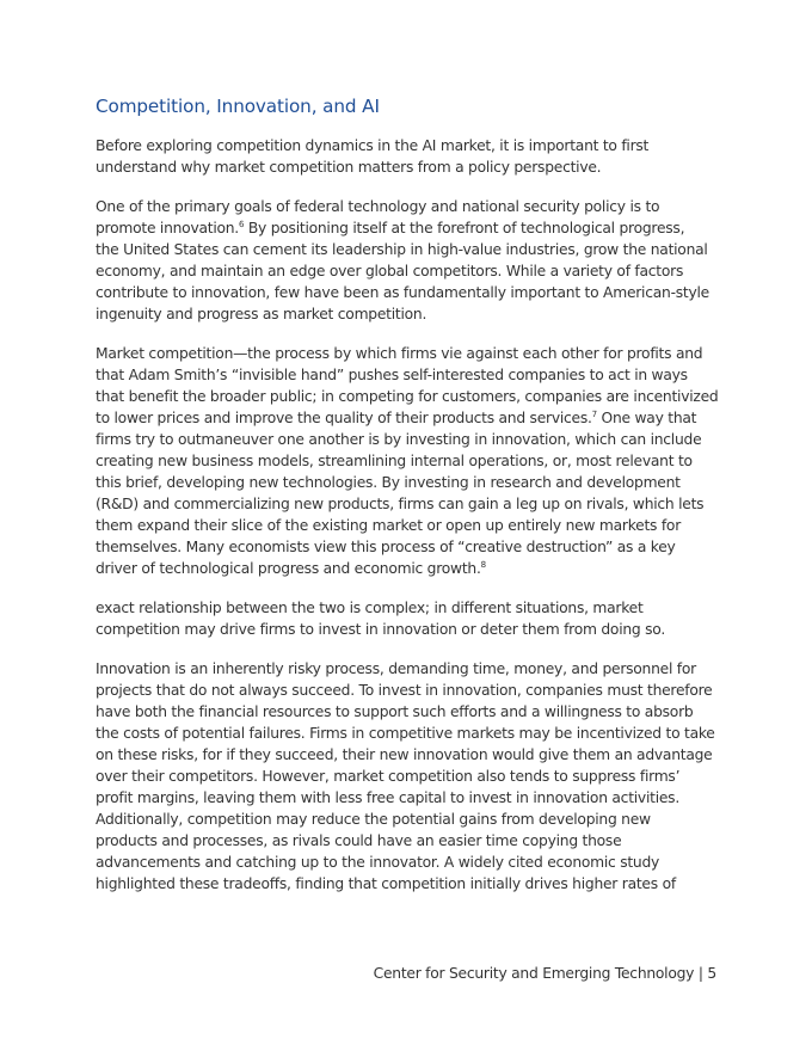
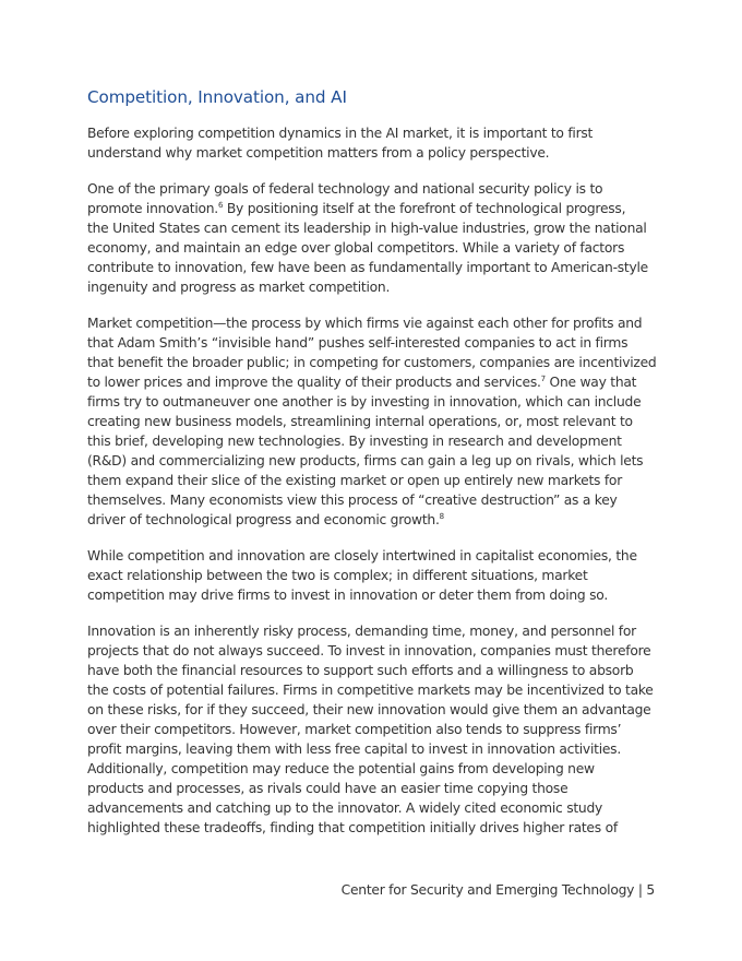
  Competition, Innovation, and AI
  Before exploring competition dynamics in the AI market, it is important to first
  understand why market competition matters from a policy perspective.
  One of the primary goals of federal technology and national security policy is to
  promote innovation.6 By positioning itself at the forefront of technological progress,
  the United States can cement its leadership in high-value industries, grow the national
  economy, and maintain an edge over global competitors. While a variety of factors
  contribute to innovation, few have been as fundamentally important to American-style
  ingenuity and progress as market competition.
  Market competition—the process by which firms vie against each other for profits and
- that Adam Smith’s “invisible hand” pushes self-interested companies to act in ways
+ that Adam Smith’s “invisible hand” pushes self-interested companies to act in firms
  that benefit the broader public; in competing for customers, companies are incentivized
  to lower prices and improve the quality of their products and services.7 One way that
  firms try to outmaneuver one another is by investing in innovation, which can include
  creating new business models, streamlining internal operations, or, most relevant to
  this brief, developing new technologies. By investing in research and development
  (R&D) and commercializing new products, firms can gain a leg up on rivals, which lets
  them expand their slice of the existing market or open up entirely new markets for
  themselves. Many economists view this process of “creative destruction” as a key
  driver of technological progress and economic growth.8
+ While competition and innovation are closely intertwined in capitalist economies, the
  exact relationship between the two is complex; in different situations, market
  competition may drive firms to invest in innovation or deter them from doing so.
  Innovation is an inherently risky process, demanding time, money, and personnel for
  projects that do not always succeed. To invest in innovation, companies must therefore
  have both the financial resources to support such efforts and a willingness to absorb
  the costs of potential failures. Firms in competitive markets may be incentivized to take
  on these risks, for if they succeed, their new innovation would give them an advantage
  over their competitors. However, market competition also tends to suppress firms’
  profit margins, leaving them with less free capital to invest in innovation activities.
  Additionally, competition may reduce the potential gains from developing new
  products and processes, as rivals could have an easier time copying those
  advancements and catching up to the innovator. A widely cited economic study
  highlighted these tradeoffs, finding that competition initially drives higher rates of
  Center for Security and Emerging Technology | 5
